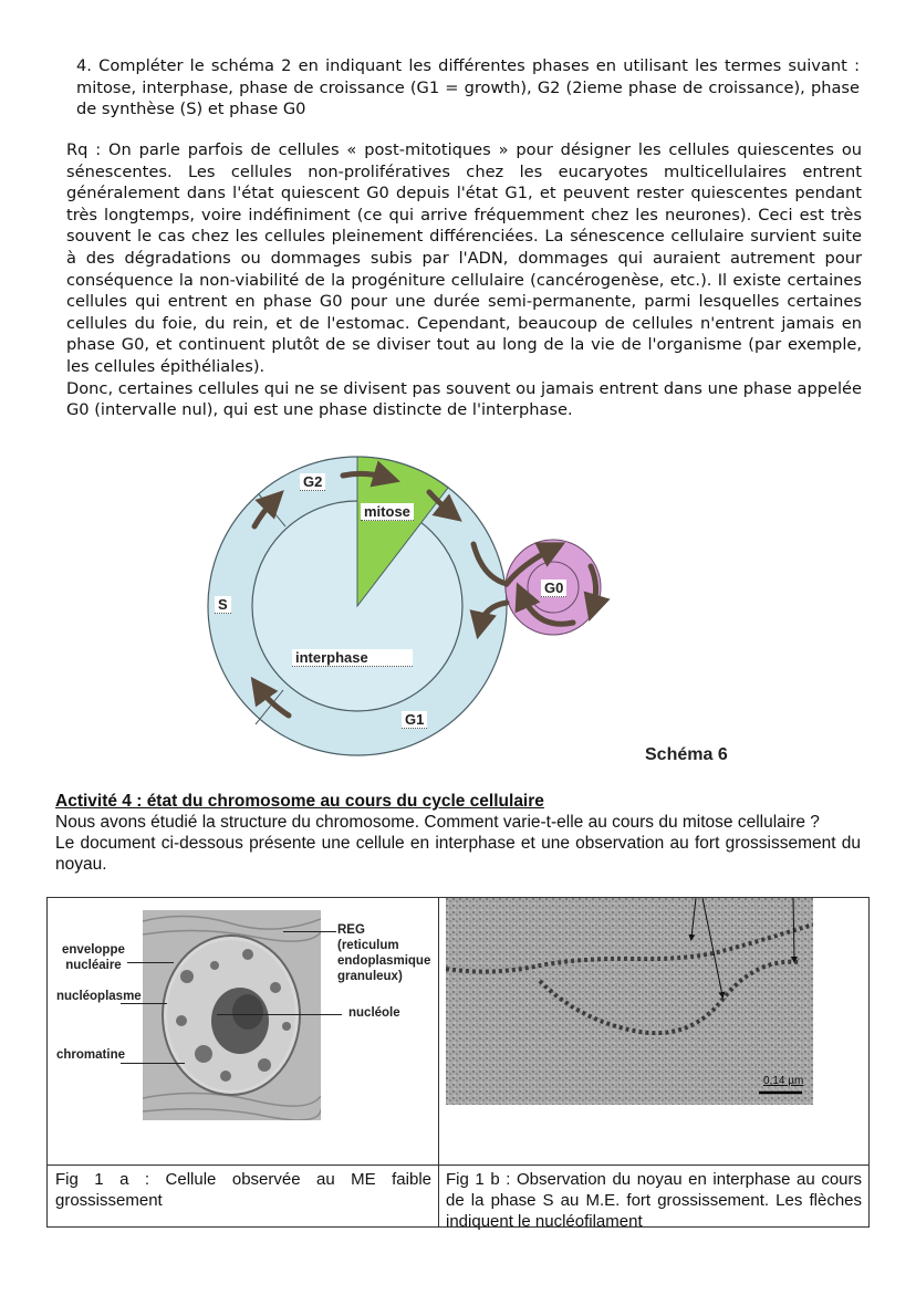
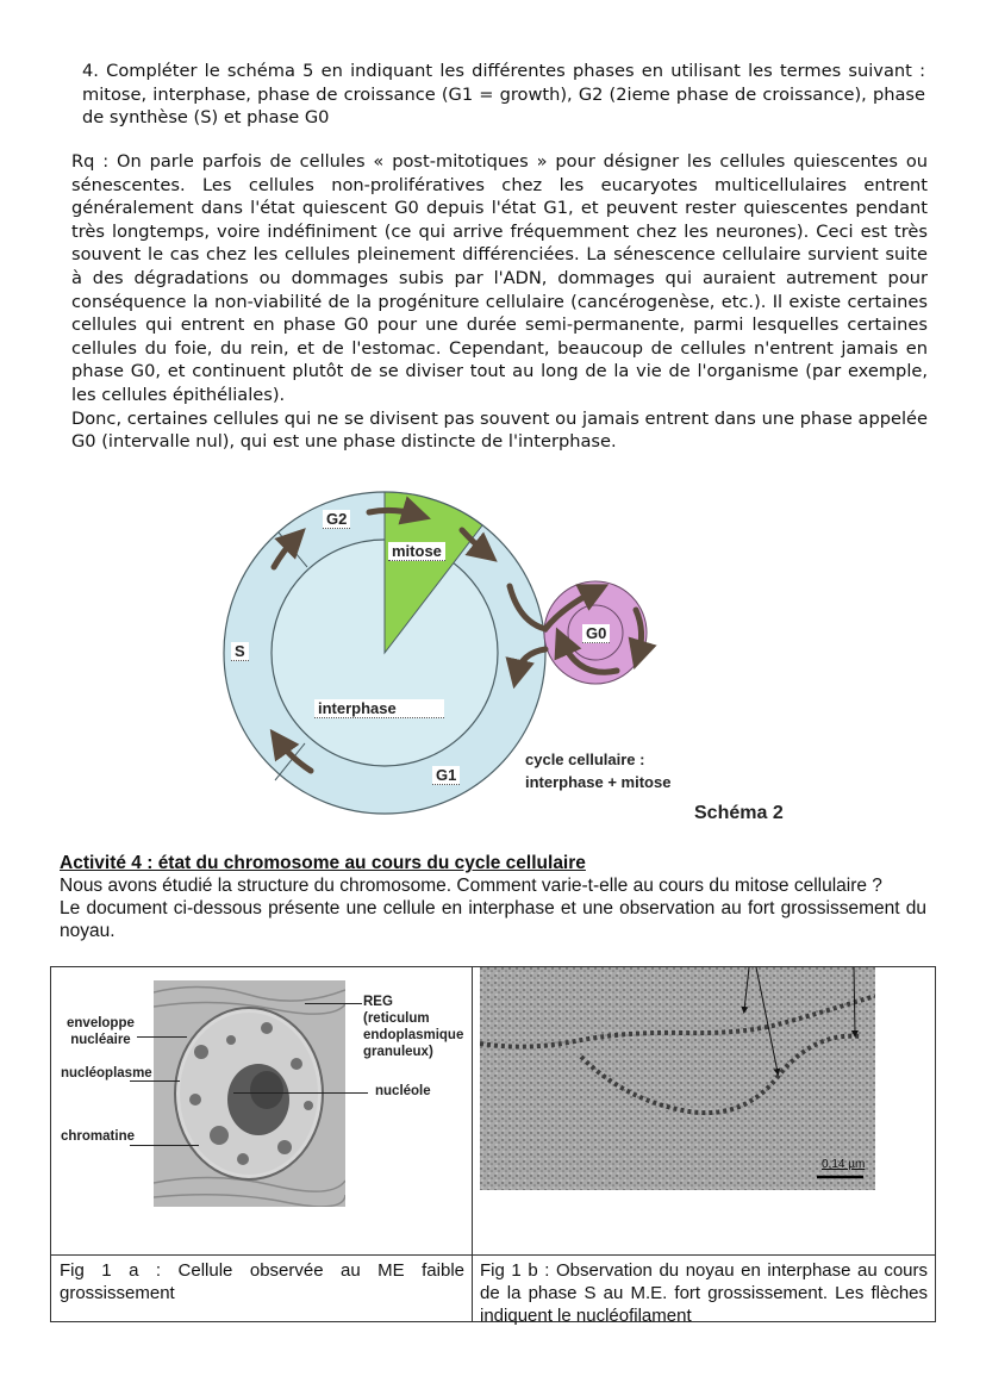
- 4. Compléter le schéma 2 en indiquant les différentes phases en utilisant les termes suivant : mitose, interphase, phase de croissance (G1 = growth), G2 (2ieme phase de croissance), phase de synthèse (S) et phase G0
+ 4. Compléter le schéma 5 en indiquant les différentes phases en utilisant les termes suivant : mitose, interphase, phase de croissance (G1 = growth), G2 (2ieme phase de croissance), phase de synthèse (S) et phase G0
  Rq : On parle parfois de cellules « post-mitotiques » pour désigner les cellules quiescentes ou sénescentes. Les cellules non-prolifératives chez les eucaryotes multicellulaires entrent généralement dans l'état quiescent G0 depuis l'état G1, et peuvent rester quiescentes pendant très longtemps, voire indéfiniment (ce qui arrive fréquemment chez les neurones). Ceci est très souvent le cas chez les cellules pleinement différenciées. La sénescence cellulaire survient suite à des dégradations ou dommages subis par l'ADN, dommages qui auraient autrement pour conséquence la non-viabilité de la progéniture cellulaire (cancérogenèse, etc.). Il existe certaines cellules qui entrent en phase G0 pour une durée semi-permanente, parmi lesquelles certaines cellules du foie, du rein, et de l'estomac. Cependant, beaucoup de cellules n'entrent jamais en phase G0, et continuent plutôt de se diviser tout au long de la vie de l'organisme (par exemple, les cellules épithéliales).
  Donc, certaines cellules qui ne se divisent pas souvent ou jamais entrent dans une phase appelée G0 (intervalle nul), qui est une phase distincte de l'interphase.
  G2
  mitose
  S
  interphase
  G1
  G0
+ cycle cellulaire :
+ interphase + mitose
- Schéma 6
+ Schéma 2
  Activité 4 : état du chromosome au cours du cycle cellulaire
  Nous avons étudié la structure du chromosome. Comment varie-t-elle au cours du mitose cellulaire ?
  Le document ci-dessous présente une cellule en interphase et une observation au fort grossissement du noyau.
  enveloppe
  nucléaire
  nucléoplasme
  chromatine
  REG
  (reticulum
  endoplasmique
  granuleux)
  nucléole
  0,14 µm
  Fig 1 a : Cellule observée au ME faible grossissement
  Fig 1 b : Observation du noyau en interphase au cours de la phase S au M.E. fort grossissement. Les flèches indiquent le nucléofilament
